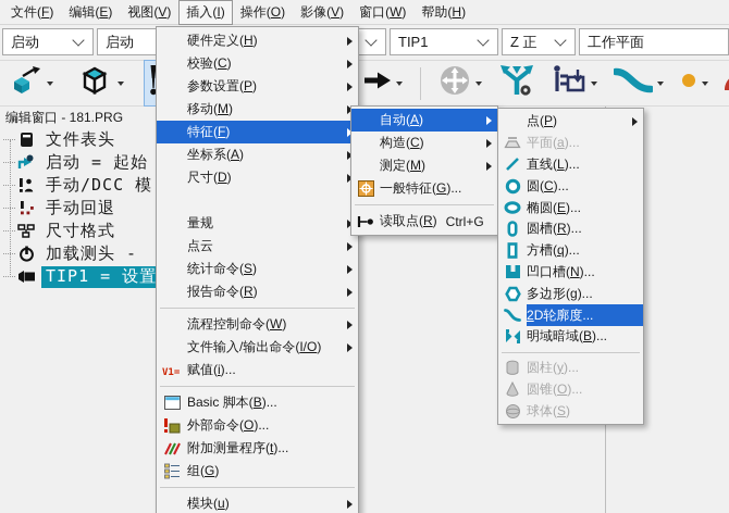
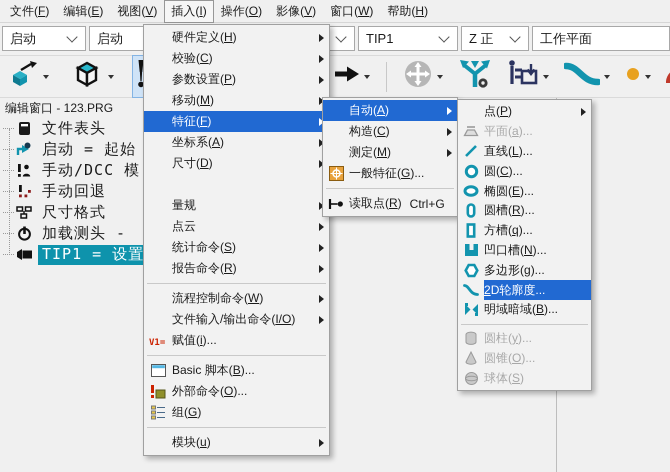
  文件(F)
  编辑(E)
  视图(V)
  插入(I)
  操作(O)
  影像(V)
  窗口(W)
  帮助(H)
  启动
  启动
  TIP1
  Z 正
  工作平面
- 编辑窗口 - 181.PRG
+ 编辑窗口 - 123.PRG
  文件表头
  启动 = 起始
  手动/DCC 模
  手动回退
  尺寸格式
  加载测头 -
  TIP1 = 设置
  硬件定义(H)
  校验(C)
  参数设置(P)
  移动(M)
  特征(F)
  坐标系(A)
  尺寸(D)
  量规
  点云
  统计命令(S)
  报告命令(R)
  流程控制命令(W)
  文件输入/输出命令(I/O)
  V1=
  赋值(i)...
  Basic 脚本(B)...
  外部命令(O)...
- 附加测量程序(t)...
  组(G)
  模块(u)
  自动(A)
  构造(C)
  测定(M)
  一般特征(G)...
  读取点(R)
  Ctrl+G
  点(P)
  平面(a)...
  直线(L)...
  圆(C)...
  椭圆(E)...
  圆槽(R)...
  方槽(q)...
  凹口槽(N)...
  多边形(g)...
  2D轮廓度...
  明域暗域(B)...
  圆柱(y)...
  圆锥(O)...
  球体(S)
